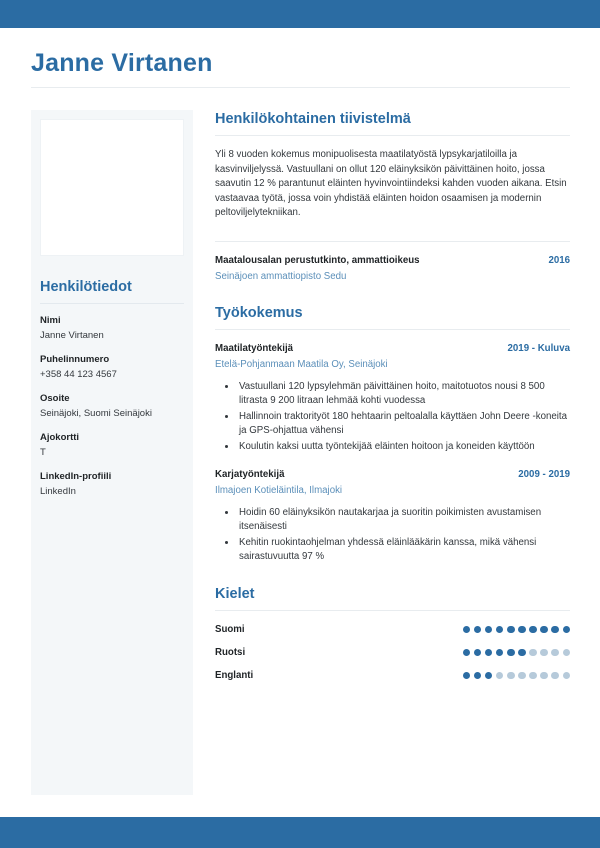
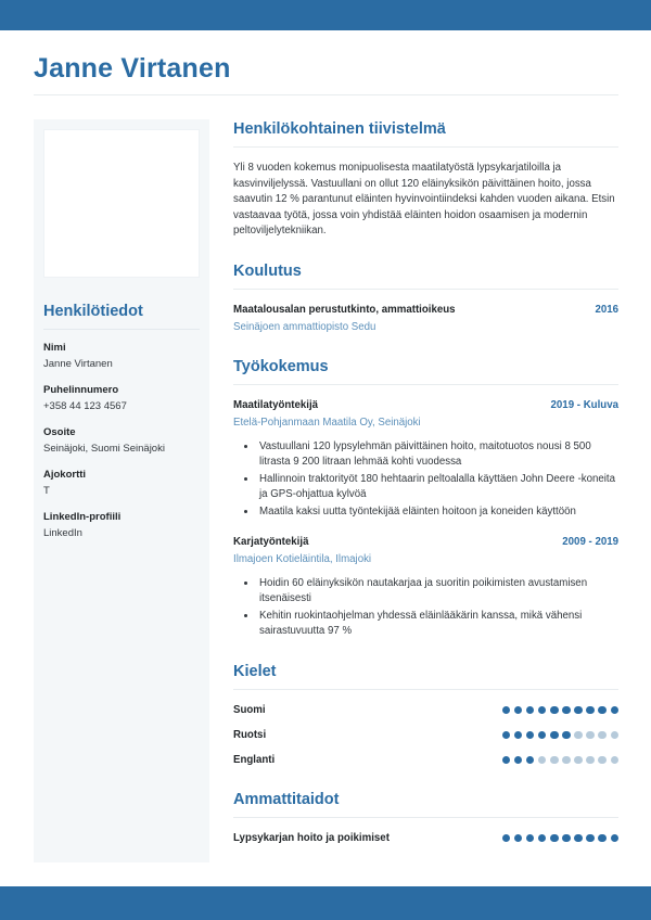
  Janne Virtanen
  Henkilötiedot
  Nimi
  Janne Virtanen
  Puhelinnumero
  +358 44 123 4567
  Osoite
  Seinäjoki, Suomi Seinäjoki
  Ajokortti
  T
  LinkedIn-profiili
  LinkedIn
  Henkilökohtainen tiivistelmä
  Yli 8 vuoden kokemus monipuolisesta maatilatyöstä lypsykarjatiloilla ja kasvinviljelyssä. Vastuullani on ollut 120 eläinyksikön päivittäinen hoito, jossa saavutin 12 % parantunut eläinten hyvinvointiindeksi kahden vuoden aikana. Etsin vastaavaa työtä, jossa voin yhdistää eläinten hoidon osaamisen ja modernin peltoviljelytekniikan.
+ Koulutus
  Maatalousalan perustutkinto, ammattioikeus
  2016
  Seinäjoen ammattiopisto Sedu
  Työkokemus
  Maatilatyöntekijä
  2019 - Kuluva
  Etelä-Pohjanmaan Maatila Oy, Seinäjoki
  Vastuullani 120 lypsylehmän päivittäinen hoito, maitotuotos nousi 8 500 litrasta 9 200 litraan lehmää kohti vuodessa
- Hallinnoin traktorityöt 180 hehtaarin peltoalalla käyttäen John Deere -koneita ja GPS-ohjattua vähensi
+ Hallinnoin traktorityöt 180 hehtaarin peltoalalla käyttäen John Deere -koneita ja GPS-ohjattua kylvöä
- Koulutin kaksi uutta työntekijää eläinten hoitoon ja koneiden käyttöön
+ Maatila kaksi uutta työntekijää eläinten hoitoon ja koneiden käyttöön
  Karjatyöntekijä
  2009 - 2019
  Ilmajoen Kotieläintila, Ilmajoki
  Hoidin 60 eläinyksikön nautakarjaa ja suoritin poikimisten avustamisen itsenäisesti
  Kehitin ruokintaohjelman yhdessä eläinlääkärin kanssa, mikä vähensi sairastuvuutta 97 %
  Kielet
  Suomi
  Ruotsi
  Englanti
+ Ammattitaidot
+ Lypsykarjan hoito ja poikimiset
